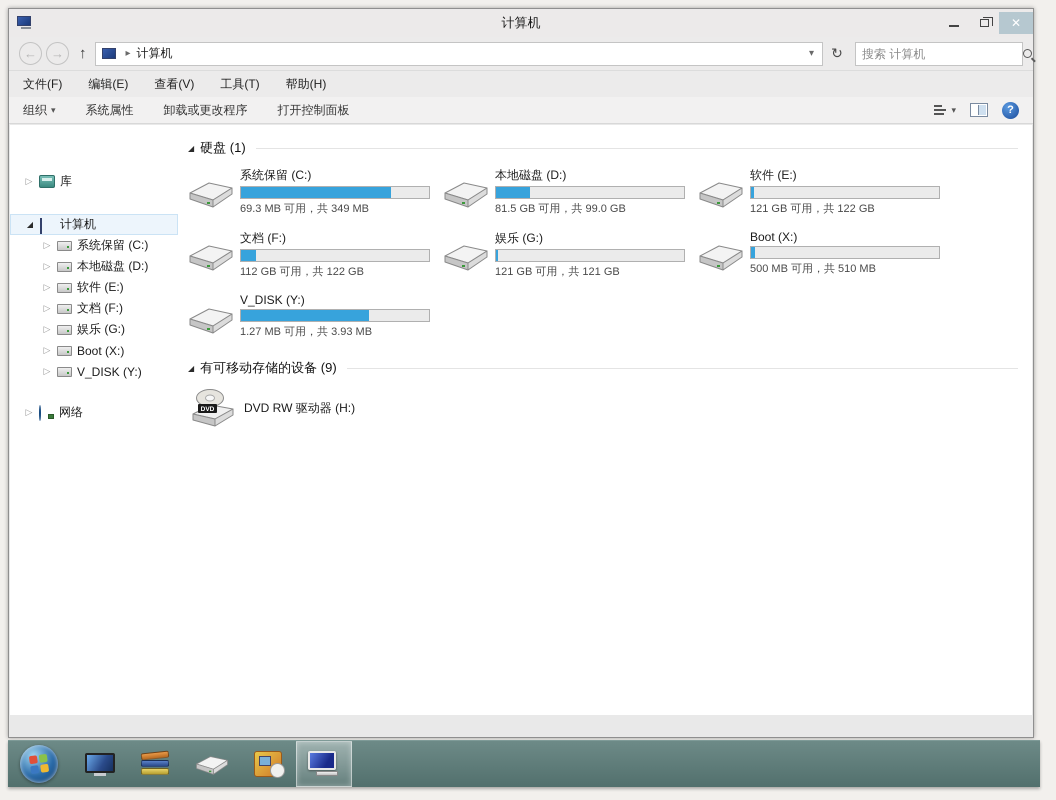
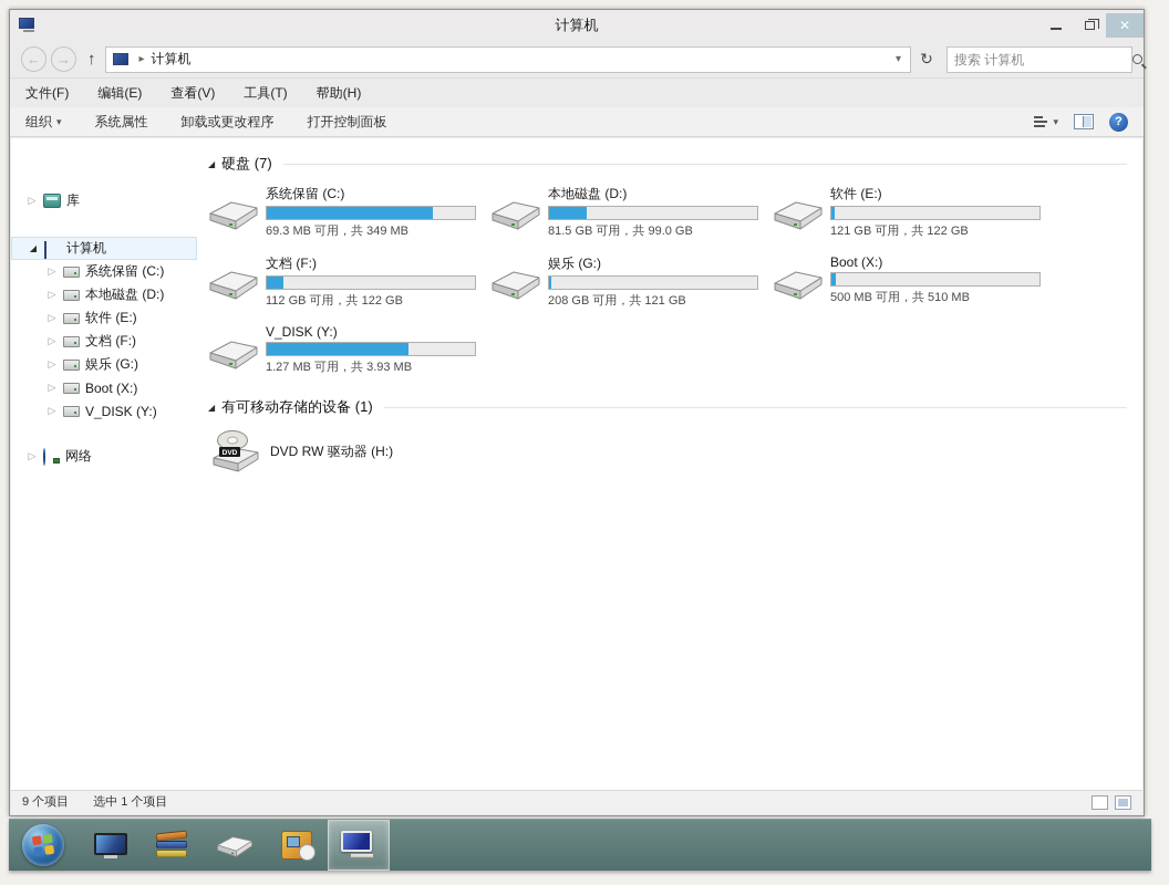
  计算机
  ✕
  ←
  →
  ↑
  ▸
  计算机
  ▾
  ↻
  搜索 计算机
  文件(F)
  编辑(E)
  查看(V)
  工具(T)
  帮助(H)
  组织
  ▾
  系统属性
  卸载或更改程序
  打开控制面板
  ▾
  ?
  ▷
  库
  ◢
  计算机
  ▷
  系统保留 (C:)
  ▷
  本地磁盘 (D:)
  ▷
  软件 (E:)
  ▷
  文档 (F:)
  ▷
  娱乐 (G:)
  ▷
  Boot (X:)
  ▷
  V_DISK (Y:)
  ▷
  网络
  ◢
- 硬盘 (1)
+ 硬盘 (7)
  系统保留 (C:)
  69.3 MB 可用，共 349 MB
  本地磁盘 (D:)
  81.5 GB 可用，共 99.0 GB
  软件 (E:)
  121 GB 可用，共 122 GB
  文档 (F:)
  112 GB 可用，共 122 GB
  娱乐 (G:)
- 121 GB 可用，共 121 GB
+ 208 GB 可用，共 121 GB
  Boot (X:)
  500 MB 可用，共 510 MB
  V_DISK (Y:)
  1.27 MB 可用，共 3.93 MB
  ◢
- 有可移动存储的设备 (9)
+ 有可移动存储的设备 (1)
  DVD RW 驱动器 (H:)
+ 9 个项目
+ 选中 1 个项目
